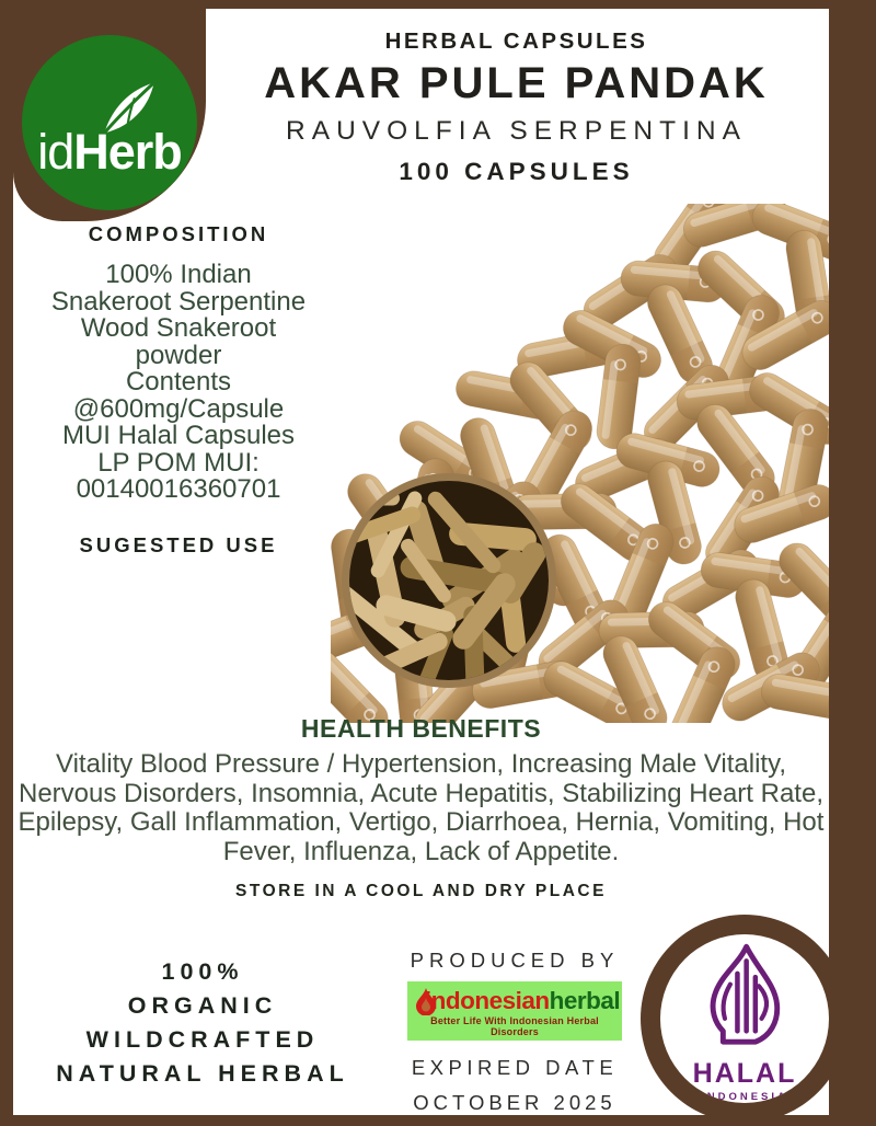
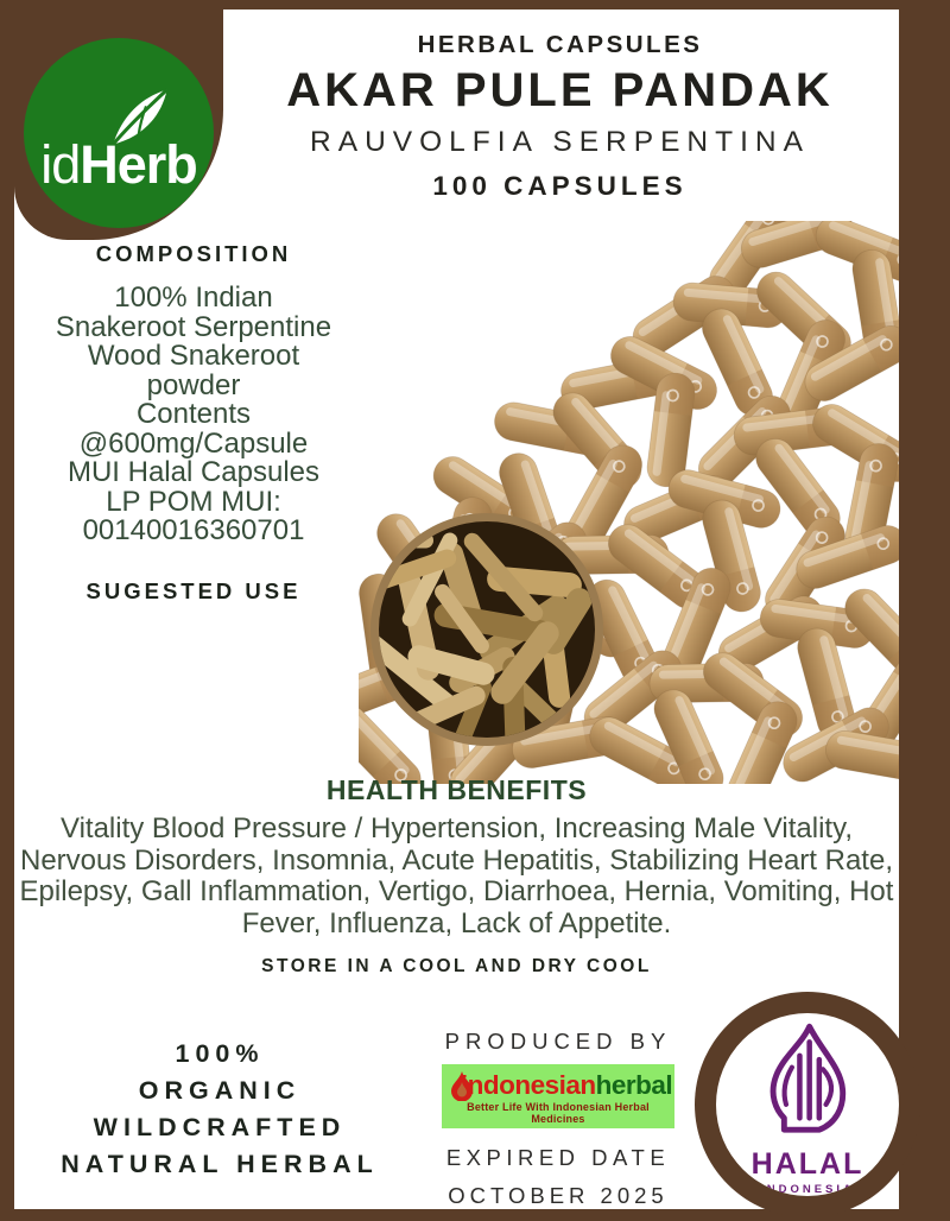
  idHerb
  HERBAL CAPSULES
  AKAR PULE PANDAK
  RAUVOLFIA SERPENTINA
  100 CAPSULES
  COMPOSITION
  100% Indian
  Snakeroot Serpentine
  Wood Snakeroot
  powder
  Contents
  @600mg/Capsule
  MUI Halal Capsules
  LP POM MUI:
  00140016360701
  SUGESTED USE
  HEALTH BENEFITS
  Vitality Blood Pressure / Hypertension, Increasing Male Vitality, Nervous Disorders, Insomnia, Acute Hepatitis, Stabilizing Heart Rate, Epilepsy, Gall Inflammation, Vertigo, Diarrhoea, Hernia, Vomiting, Hot Fever, Influenza, Lack of Appetite.
- STORE IN A COOL AND DRY PLACE
+ STORE IN A COOL AND DRY COOL
  100%
  ORGANIC
  WILDCRAFTED
  NATURAL HERBAL
  PRODUCED BY
  ndonesianherbal
- Better Life With Indonesian Herbal Disorders
+ Better Life With Indonesian Herbal Medicines
  EXPIRED DATE
  OCTOBER 2025
  HALAL
  NDONESI
